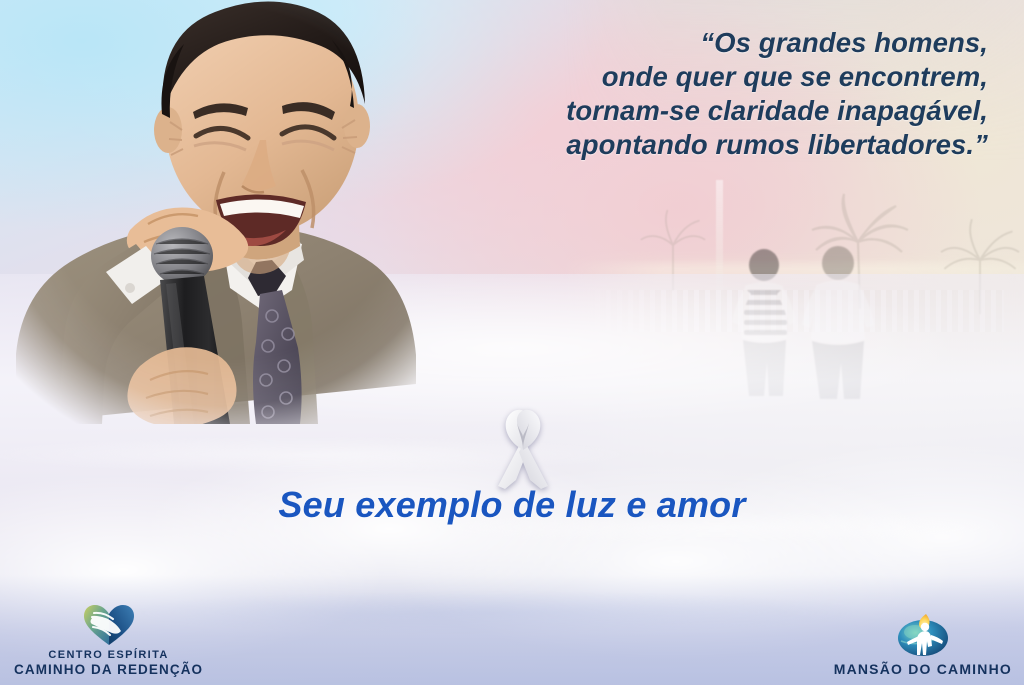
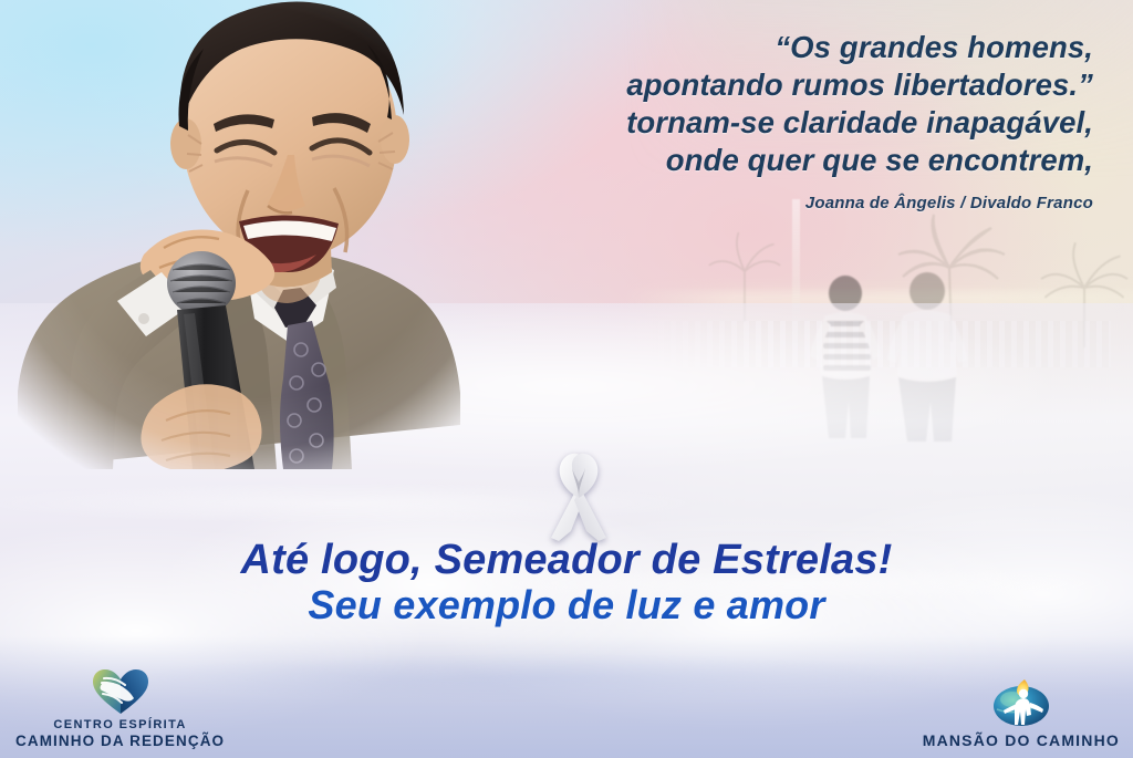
  “Os grandes homens,
- onde quer que se encontrem,
+ apontando rumos libertadores.”
  tornam-se claridade inapagável,
- apontando rumos libertadores.”
+ onde quer que se encontrem,
+ Joanna de Ângelis / Divaldo Franco
+ Até logo, Semeador de Estrelas!
  Seu exemplo de luz e amor
  CENTRO ESPÍRITA
  CAMINHO DA REDENÇÃO
  MANSÃO DO CAMINHO
